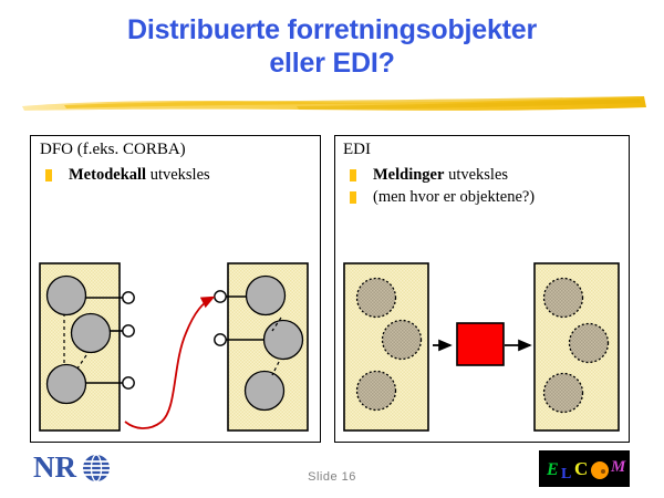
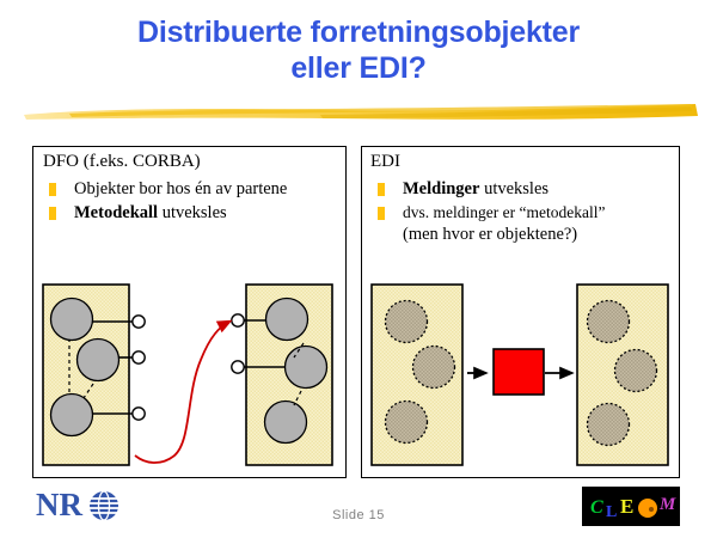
  Distribuerte forretningsobjekter
  eller EDI?
  DFO (f.eks. CORBA)
+ Objekter bor hos én av partene
  Metodekall utveksles
  EDI
  Meldinger utveksles
+ dvs. meldinger er “metodekall”
  (men hvor er objektene?)
  NR
- Slide 16
+ Slide 15
- E
+ C
  L
- C
+ E
  M
